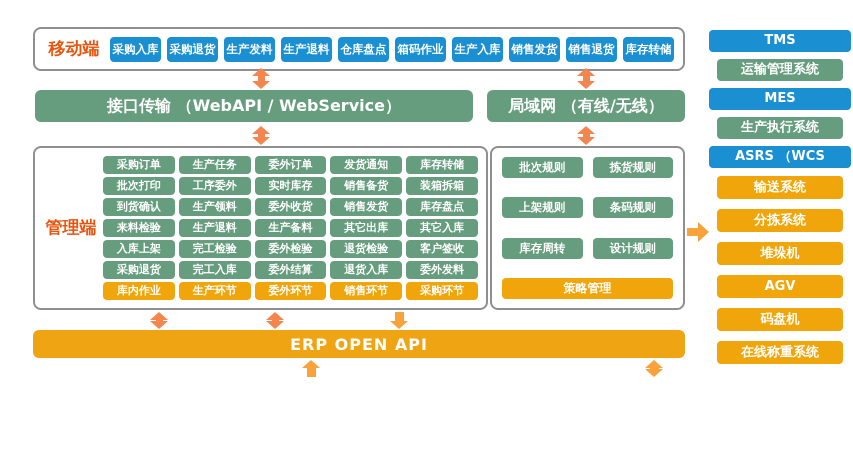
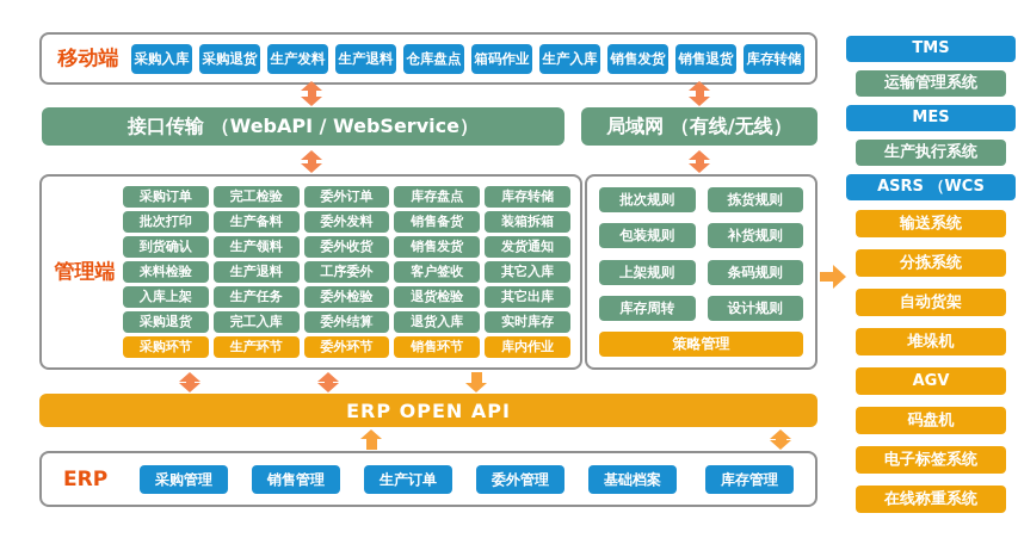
  移动端
  采购入库
  采购退货
  生产发料
  生产退料
  仓库盘点
  箱码作业
  生产入库
  销售发货
  销售退货
  库存转储
  接口传输 （WebAPI / WebService）
  局域网 （有线/无线）
  管理端
  采购订单
  批次打印
  到货确认
  来料检验
  入库上架
  采购退货
- 库内作业
+ 采购环节
- 生产任务
+ 完工检验
- 工序委外
+ 生产备料
  生产领料
  生产退料
- 完工检验
+ 生产任务
  完工入库
  生产环节
  委外订单
- 实时库存
+ 委外发料
  委外收货
- 生产备料
+ 工序委外
  委外检验
  委外结算
  委外环节
- 发货通知
+ 库存盘点
  销售备货
  销售发货
- 其它出库
+ 客户签收
  退货检验
  退货入库
  销售环节
  库存转储
  装箱拆箱
- 库存盘点
+ 发货通知
  其它入库
- 客户签收
+ 其它出库
- 委外发料
+ 实时库存
- 采购环节
+ 库内作业
  批次规则
  拣货规则
+ 包装规则
+ 补货规则
  上架规则
  条码规则
  库存周转
  设计规则
  策略管理
  ERP OPEN API
+ ERP
+ 采购管理
+ 销售管理
+ 生产订单
+ 委外管理
+ 基础档案
+ 库存管理
  TMS
  运输管理系统
  MES
  生产执行系统
  ASRS （WCS
  输送系统
  分拣系统
+ 自动货架
  堆垛机
  AGV
  码盘机
+ 电子标签系统
  在线称重系统
